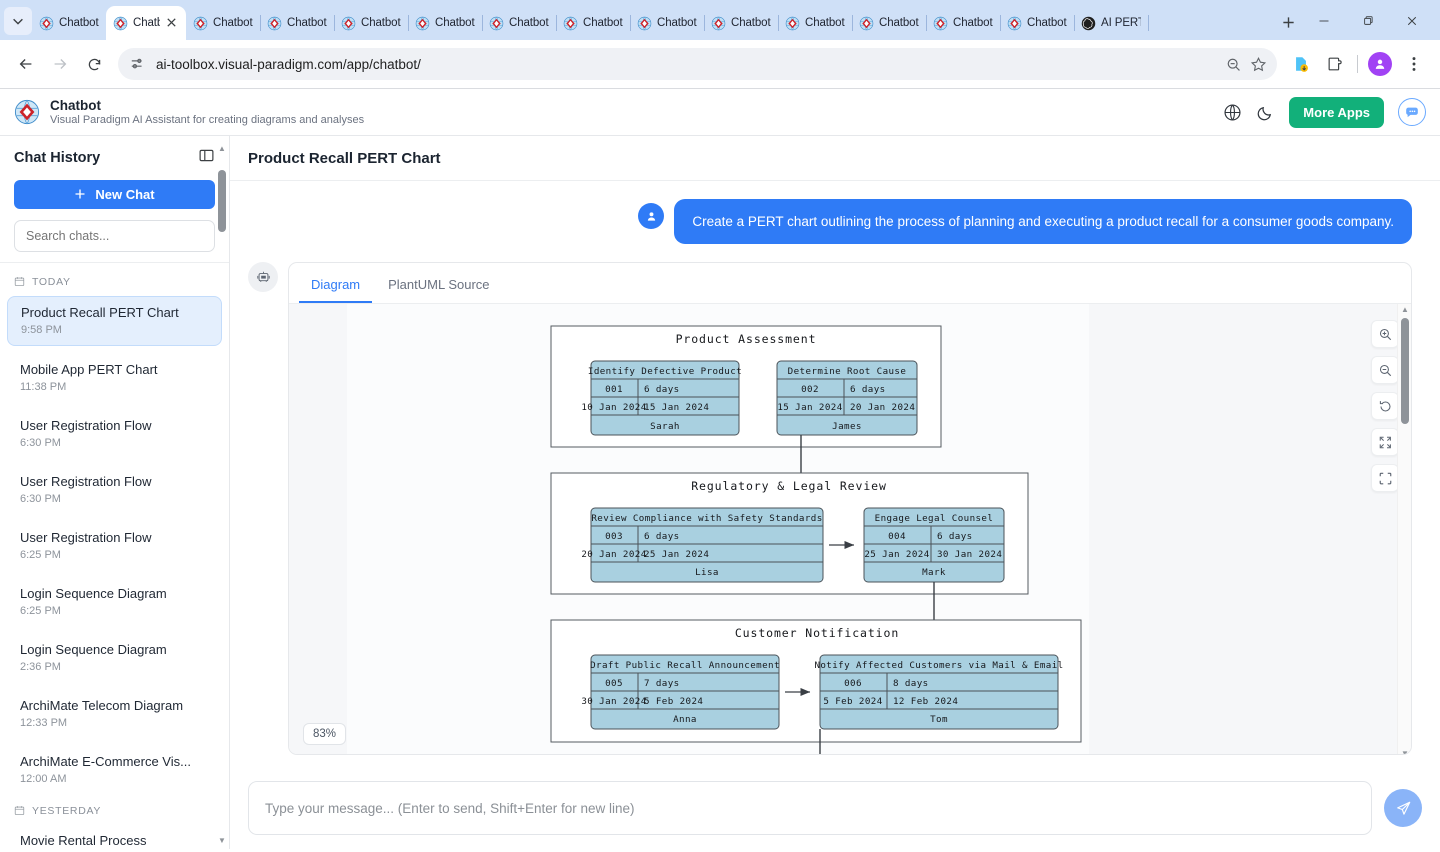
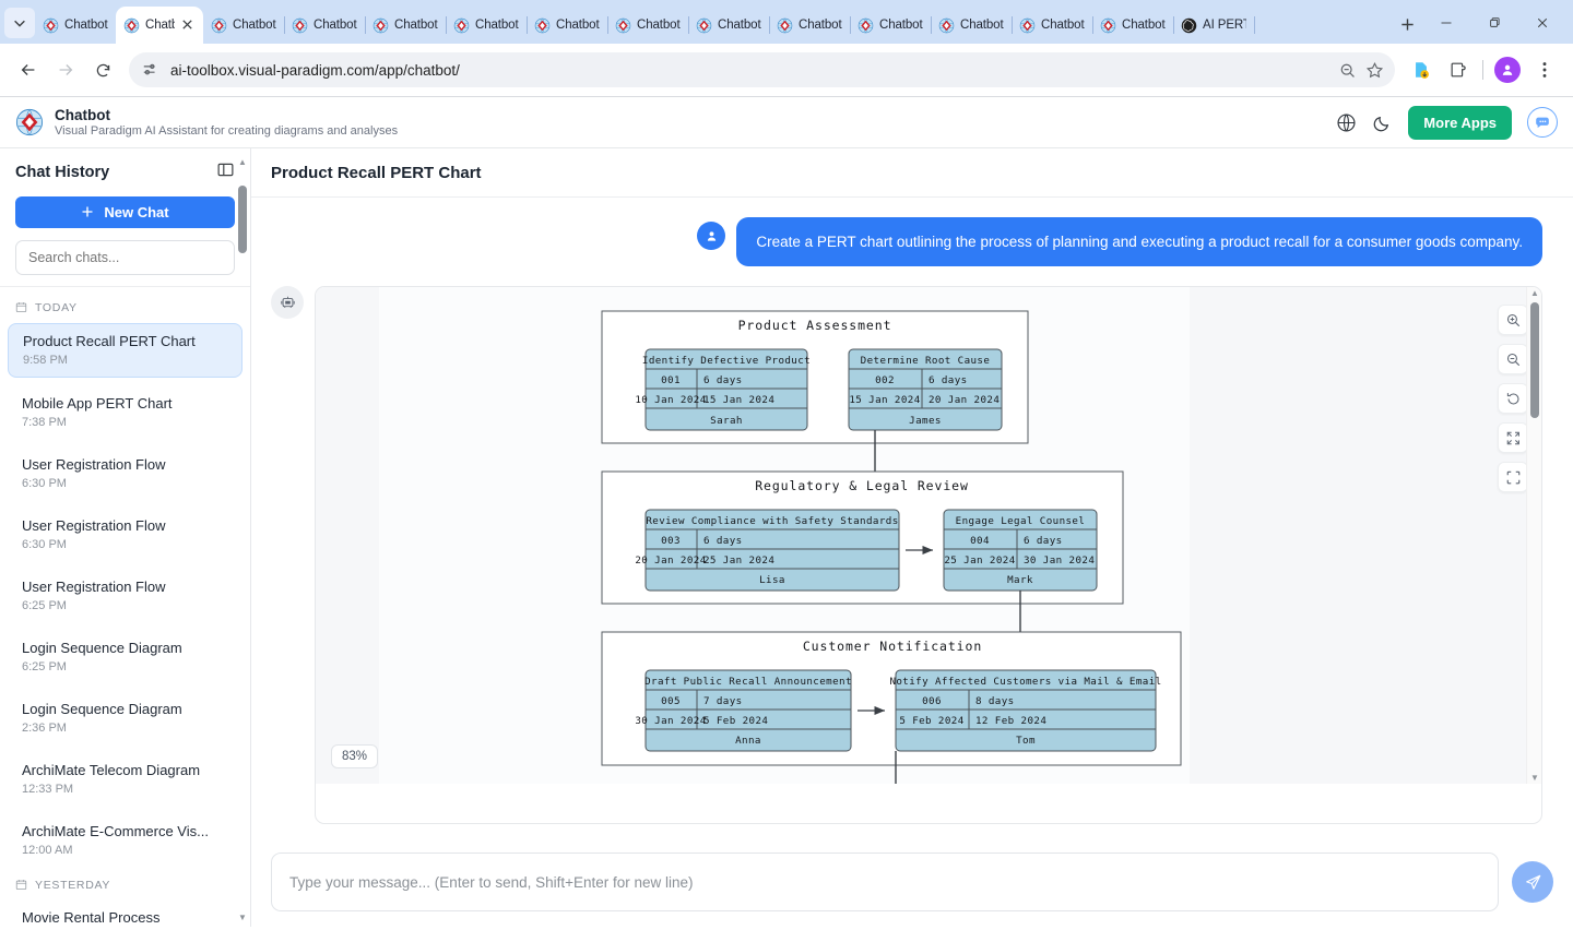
  Chatbot
  Chatbot
  Chatbot
  Chatbot
  Chatbot
  Chatbot
  Chatbot
  Chatbot
  Chatbot
  Chatbot
  Chatbot
  Chatbot
  Chatbot
  AI PER
  ai-toolbox.visual-paradigm.com/app/chatbot/
  Chatbot
  Visual Paradigm AI Assistant for creating diagrams and analyses
  More Apps
  Chat History
  New Chat
  Search chats...
  TODAY
  Product Recall PERT Chart
  9:58 PM
  Mobile App PERT Chart
- 11:38 PM
+ 7:38 PM
  User Registration Flow
  6:30 PM
  User Registration Flow
  6:30 PM
  User Registration Flow
  6:25 PM
  Login Sequence Diagram
  6:25 PM
  Login Sequence Diagram
  2:36 PM
  ArchiMate Telecom Diagram
  12:33 PM
  ArchiMate E-Commerce Vis...
  12:00 AM
  YESTERDAY
  Movie Rental Process
  ▲
  ▼
  Product Recall PERT Chart
  Create a PERT chart outlining the process of planning and executing a product recall for a consumer goods company.
- Diagram
- PlantUML Source
  Product Assessment
  Identify Defective Product
  001
  6 days
  10 Jan 2024
  15 Jan 2024
  Sarah
  Determine Root Cause
  002
  6 days
  15 Jan 2024
  20 Jan 2024
  James
  Regulatory & Legal Review
  Review Compliance with Safety Standards
  003
  6 days
  20 Jan 2024
  25 Jan 2024
  Lisa
  Engage Legal Counsel
  004
  6 days
  25 Jan 2024
  30 Jan 2024
  Mark
  Customer Notification
  Draft Public Recall Announcement
  005
  7 days
  30 Jan 2024
  5 Feb 2024
  Anna
  Notify Affected Customers via Mail & Email
  006
  8 days
  5 Feb 2024
  12 Feb 2024
  Tom
  83%
  ▲
  ▼
  Type your message... (Enter to send, Shift+Enter for new line)
